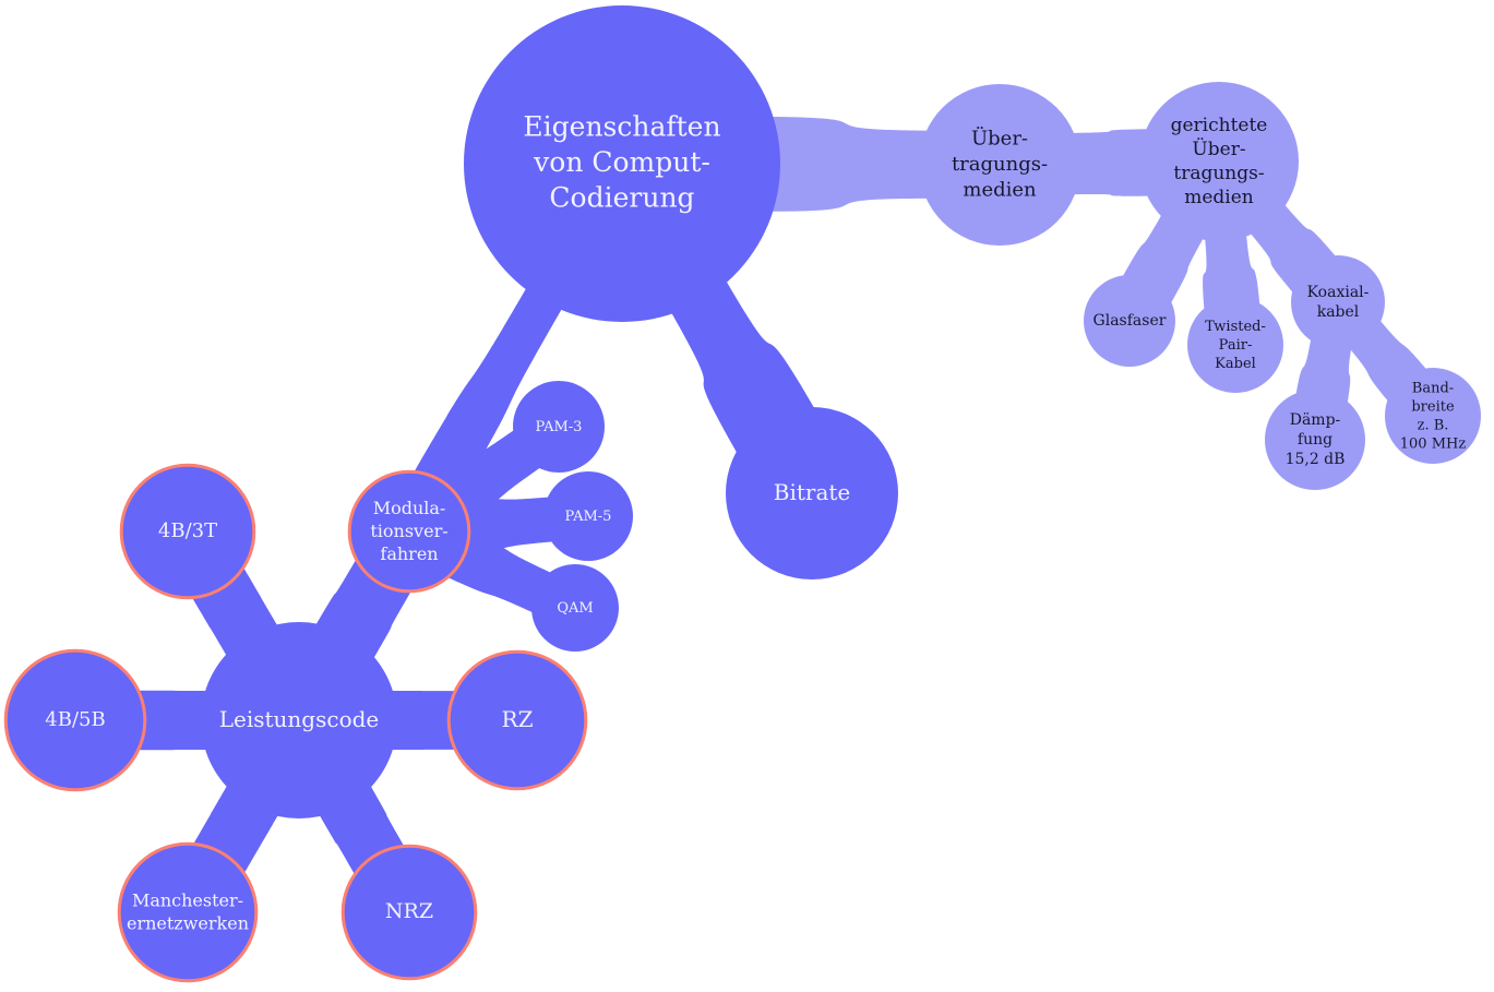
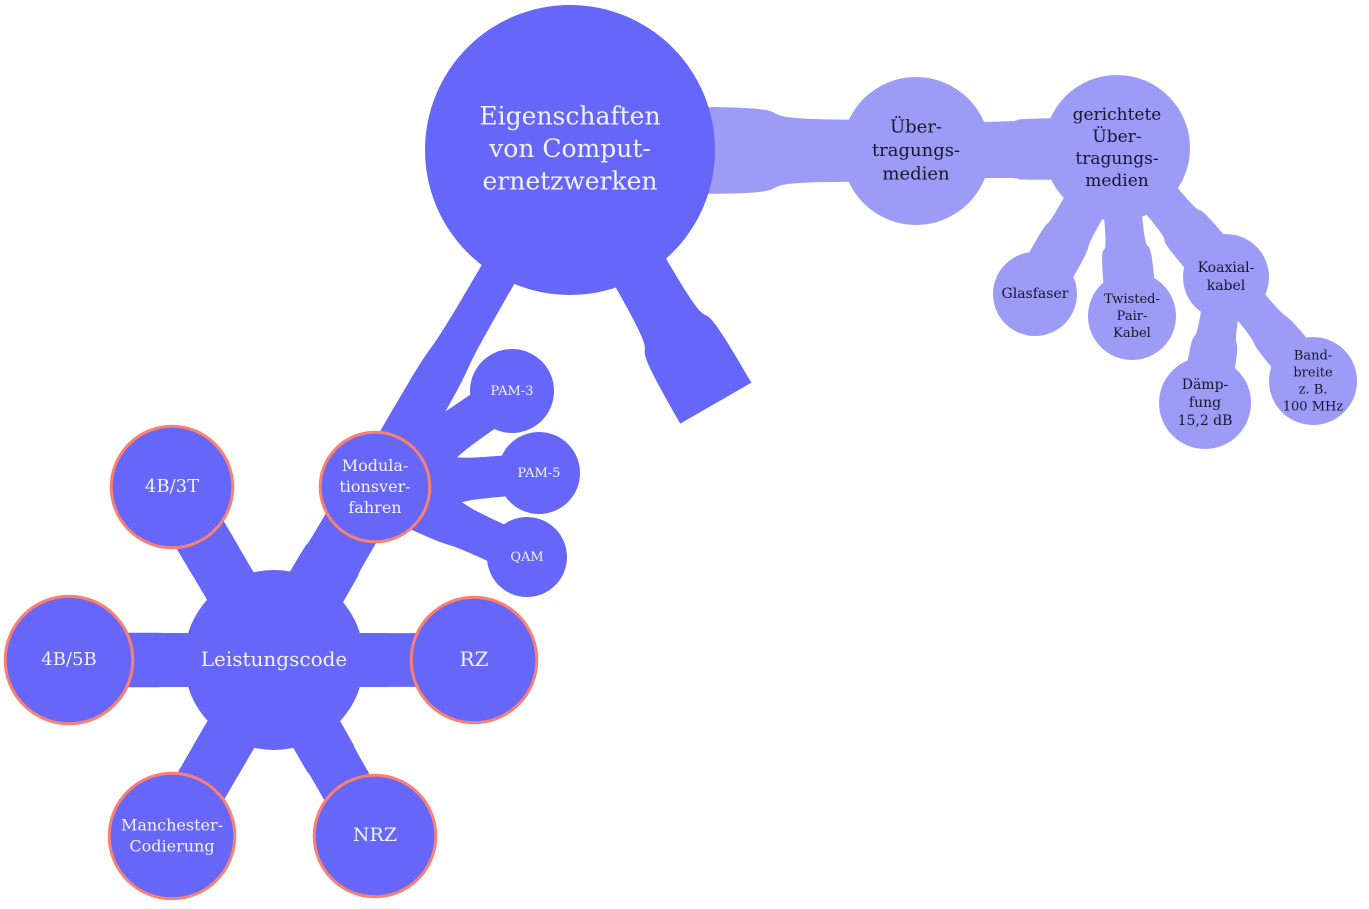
- Eigenschaften von Comput- Codierung
+ Eigenschaften von Comput- ernetzwerken
  Über- tragungs- medien
  gerichtete Über- tragungs- medien
  Glasfaser
  Twisted- Pair- Kabel
  Koaxial- kabel
  Dämp- fung 15,2 dB
  Band- breite z. B. 100 MHz
- Bitrate
  Modula- tionsver- fahren
  PAM-3
  PAM-5
  QAM
  Leistungscode
  4B/3T
  4B/5B
  RZ
- Manchester- ernetzwerken
+ Manchester- Codierung
  NRZ
